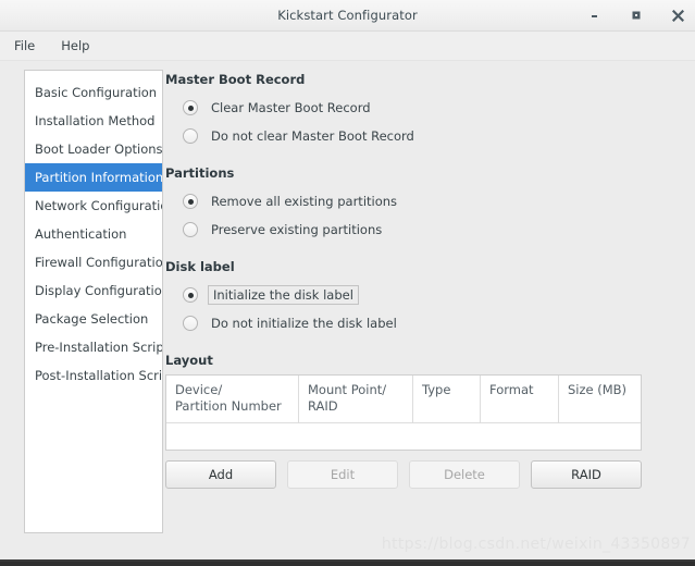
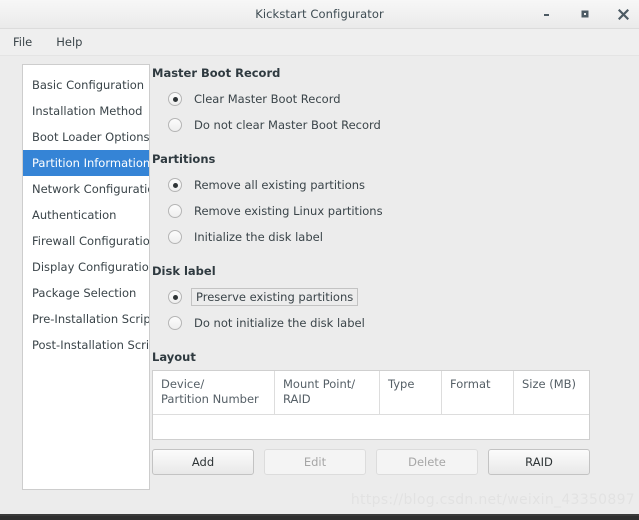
  Kickstart Configurator
  File
  Help
  Basic Configuration
  Installation Method
  Boot Loader Options
  Partition Information
  Network Configurati
  Authentication
  Firewall Configuratio
  Display Configuratio
  Package Selection
  Pre-Installation Scrip
  Post-Installation Scri
  Master Boot Record
  Clear Master Boot Record
  Do not clear Master Boot Record
  Partitions
  Remove all existing partitions
+ Remove existing Linux partitions
- Preserve existing partitions
+ Initialize the disk label
  Disk label
- Initialize the disk label
+ Preserve existing partitions
  Do not initialize the disk label
  Layout
  Device/ Partition Number	Mount Point/ RAID	Type	Format	Size (MB)
  Add
  Edit
  Delete
  RAID
